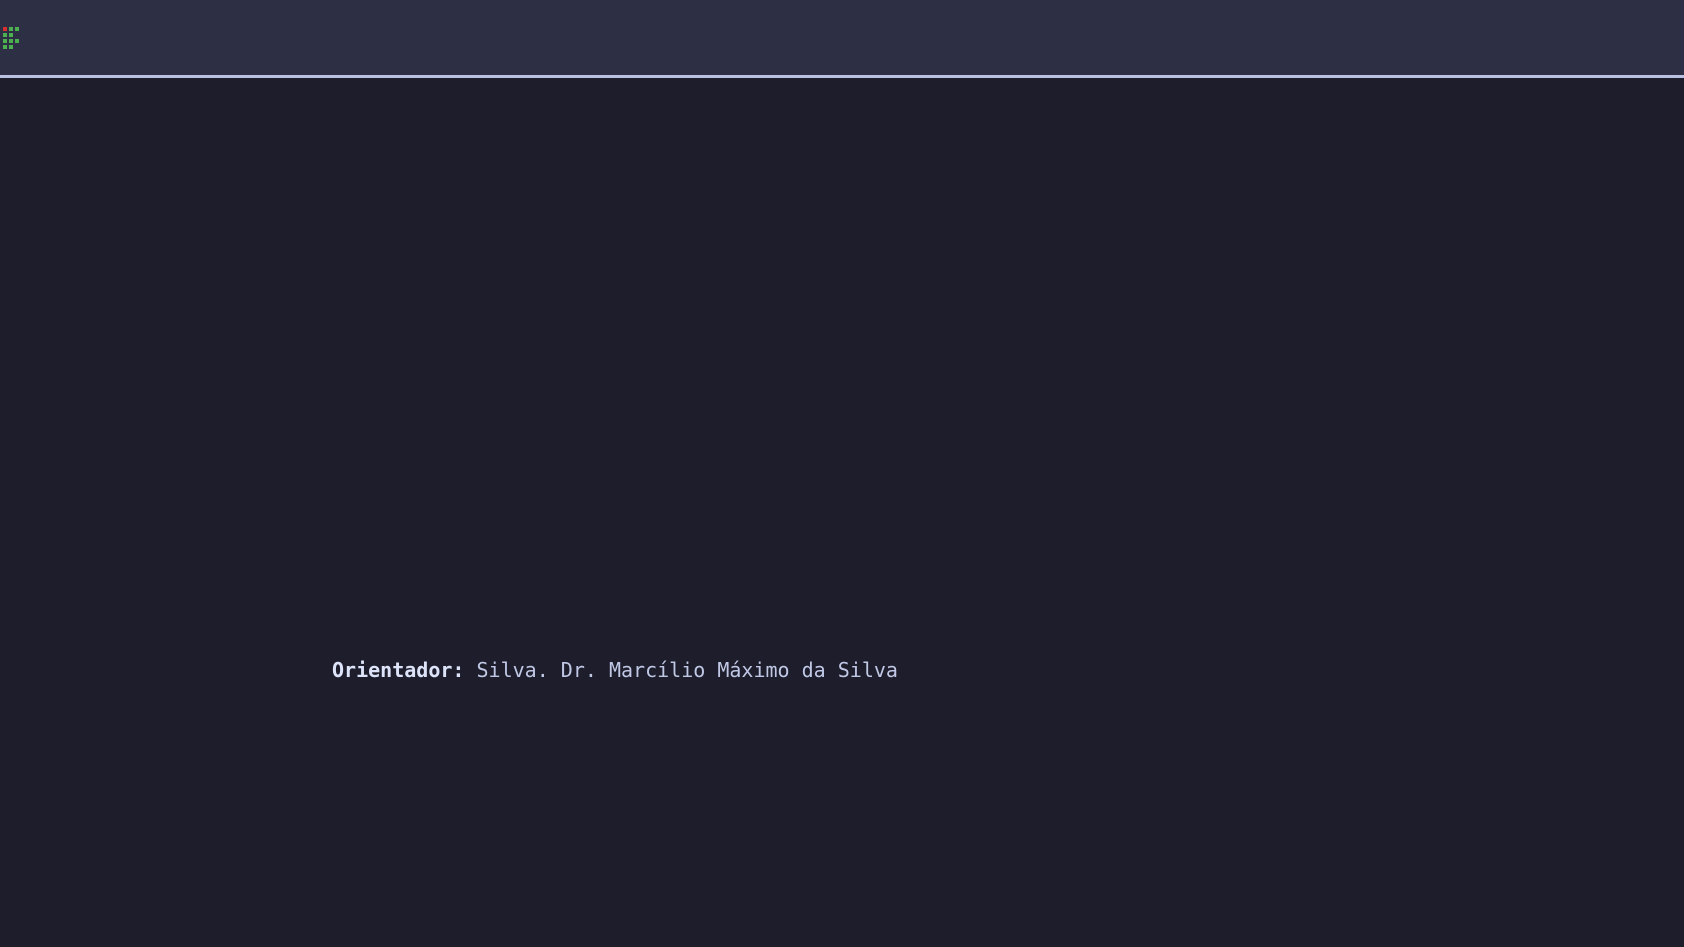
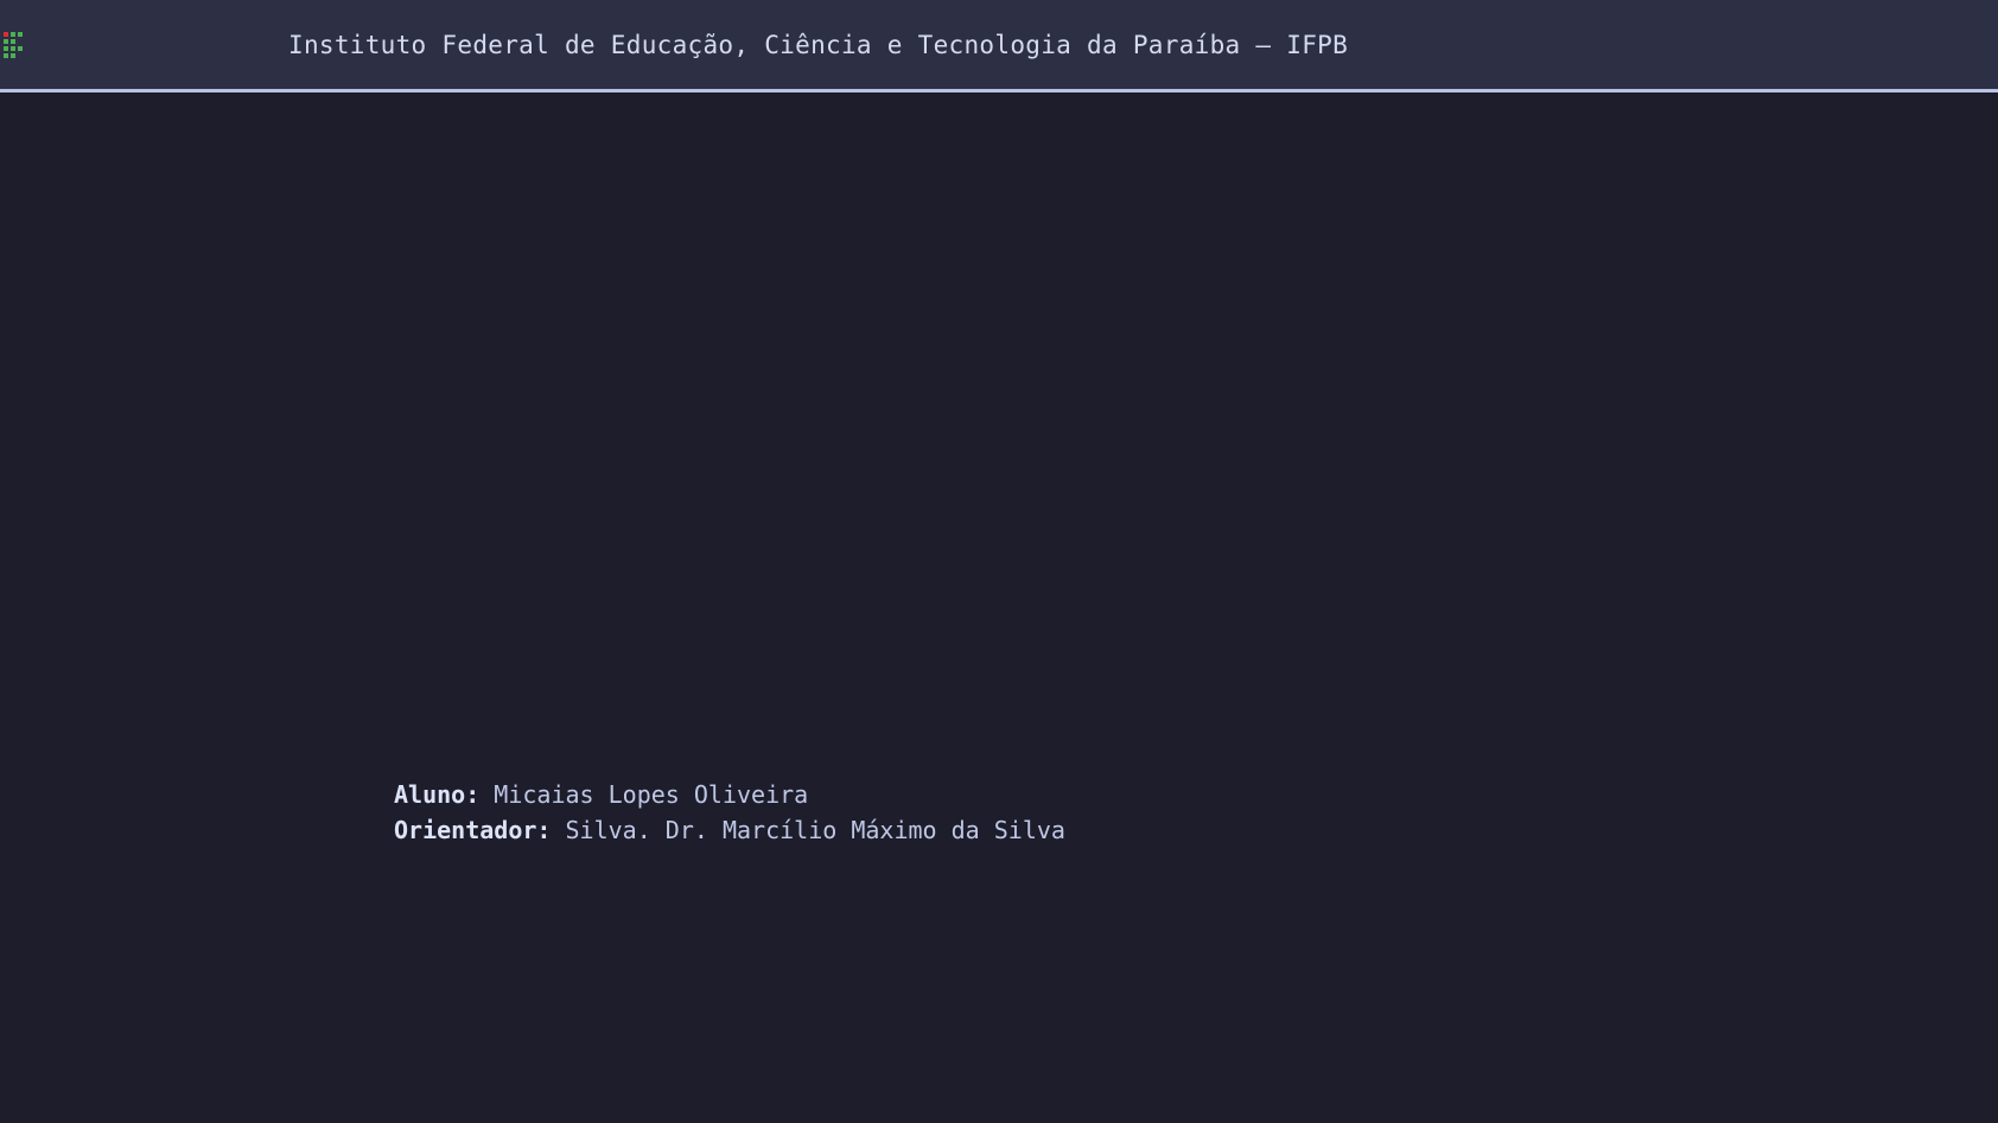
+ Instituto Federal de Educação, Ciência e Tecnologia da Paraíba — IFPB
+ Aluno: Micaias Lopes Oliveira
  Orientador: Silva. Dr. Marcílio Máximo da Silva
